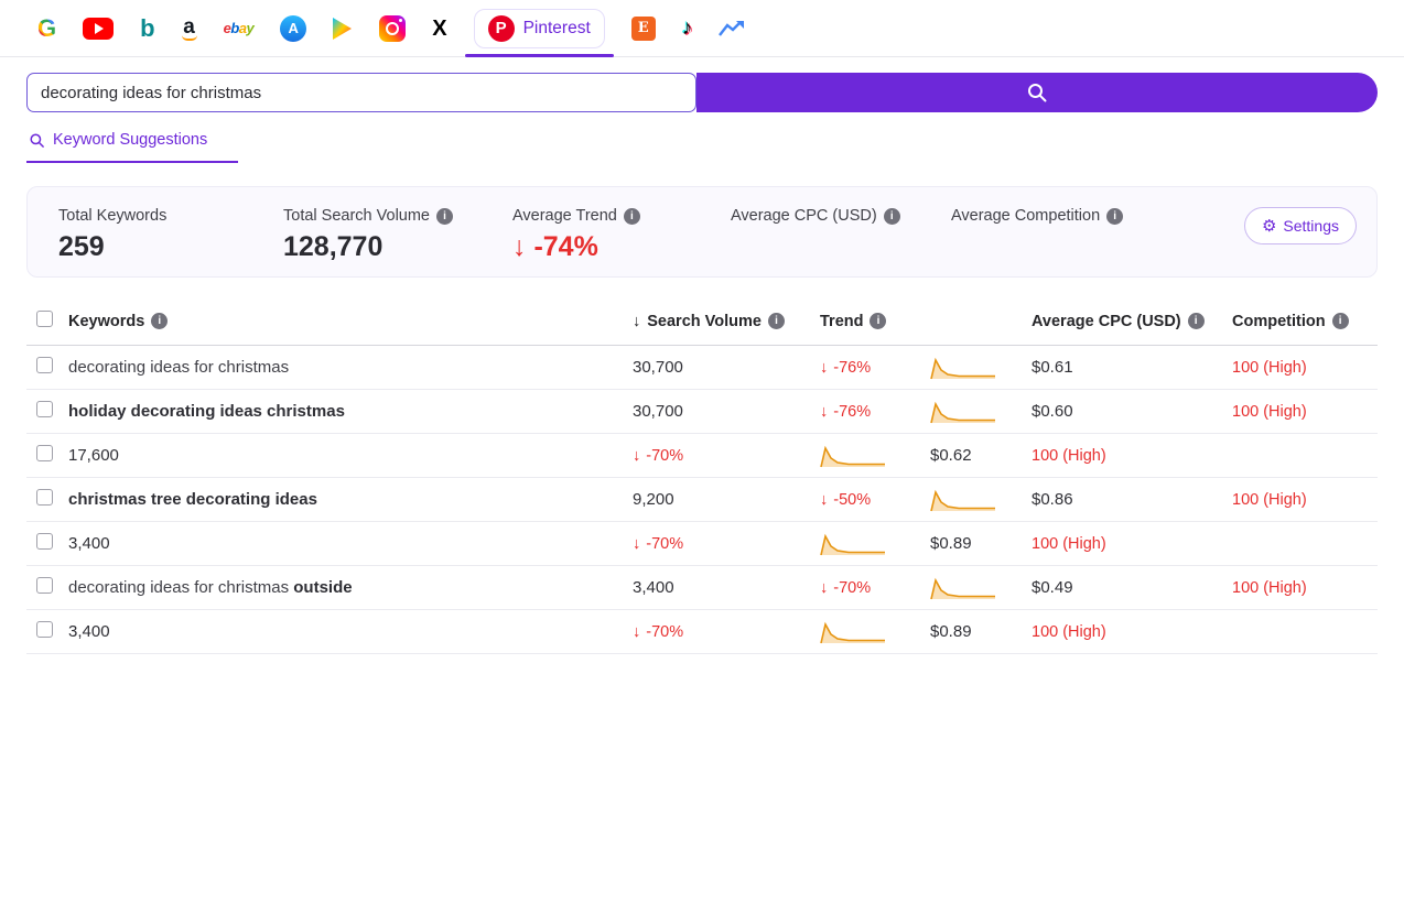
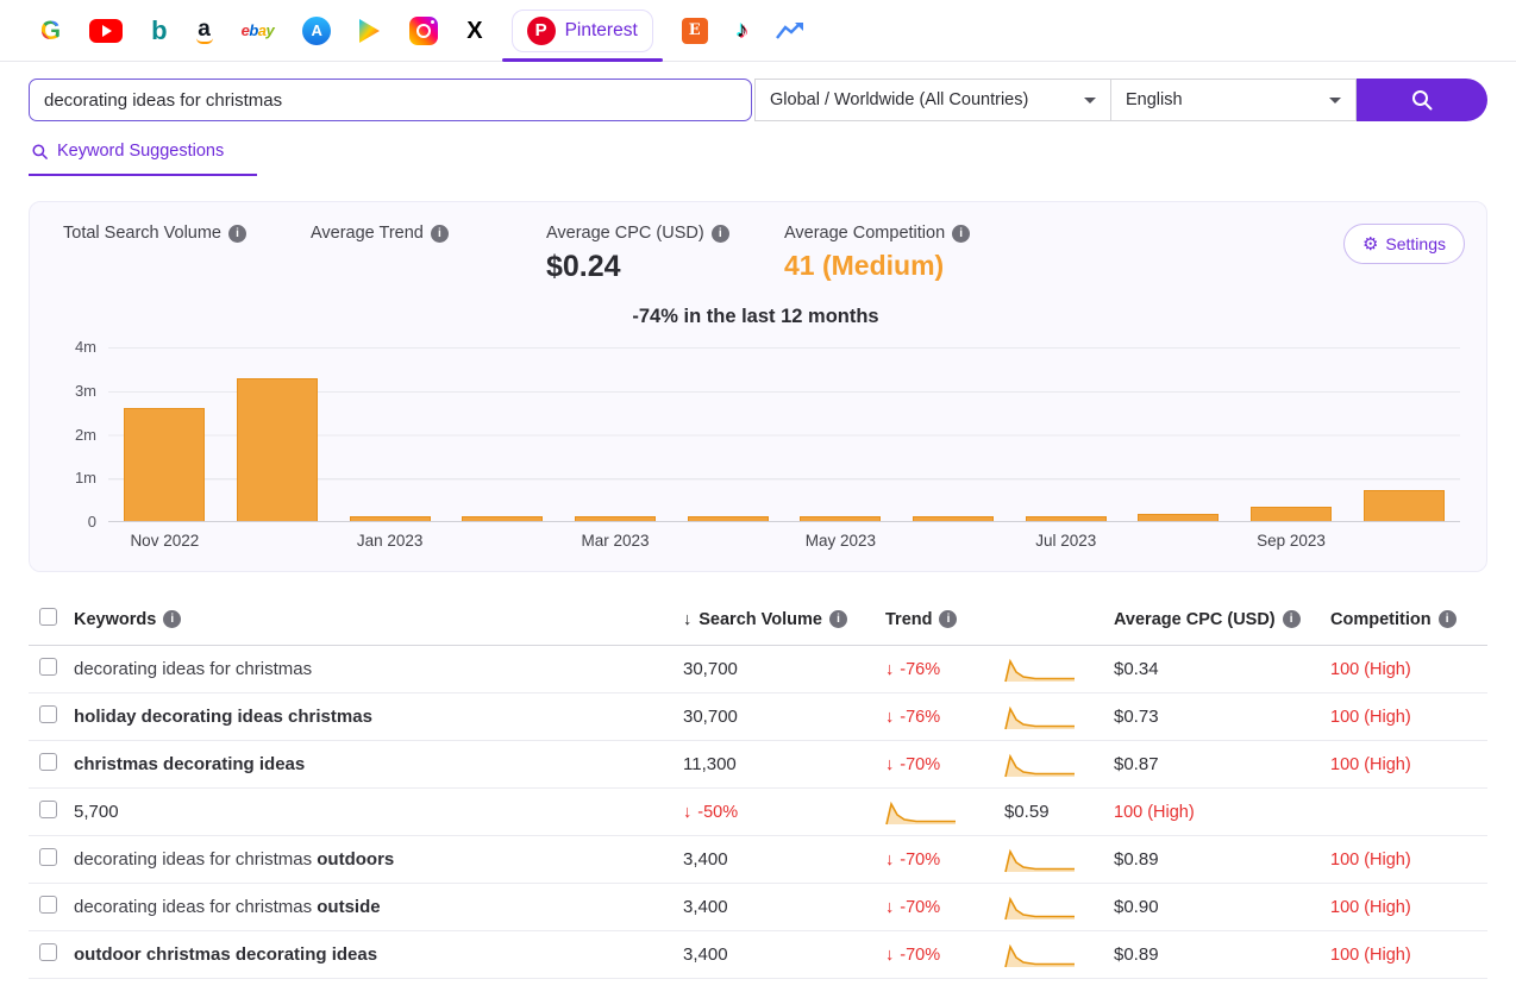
  G
  b
  a
  e
  b
  a
  y
  A
  X
  P
  Pinterest
  E
  ♪
  decorating ideas for christmas
+ Global / Worldwide (All Countries)
+ English
  Keyword Suggestions
- Total Keywords
- 259
  Total Search Volume
- 128,770
  Average Trend
- ↓ -74%
  Average CPC (USD)
+ $0.24
  Average Competition
+ 41 (Medium)
  ⚙
  Settings
+ -74% in the last 12 months
+ 4m
+ 3m
+ 2m
+ 1m
+ 0
+ Nov 2022
+ Jan 2023
+ Mar 2023
+ May 2023
+ Jul 2023
+ Sep 2023
  Keywords
  ↓
  Search Volume
  Trend
  Average CPC (USD)
  Competition
  decorating ideas for christmas
  30,700
  ↓
  -76%
- $0.61
+ $0.34
  100 (High)
  holiday decorating ideas christmas
  30,700
  ↓
  -76%
- $0.60
+ $0.73
  100 (High)
+ christmas decorating ideas
- 17,600
+ 11,300
  ↓
  -70%
- $0.62
+ $0.87
  100 (High)
- christmas tree decorating ideas
- 9,200
+ 5,700
  ↓
  -50%
- $0.86
+ $0.59
  100 (High)
+ decorating ideas for christmas outdoors
  3,400
  ↓
  -70%
  $0.89
  100 (High)
  decorating ideas for christmas outside
  3,400
  ↓
  -70%
- $0.49
+ $0.90
  100 (High)
+ outdoor christmas decorating ideas
  3,400
  ↓
  -70%
  $0.89
  100 (High)
